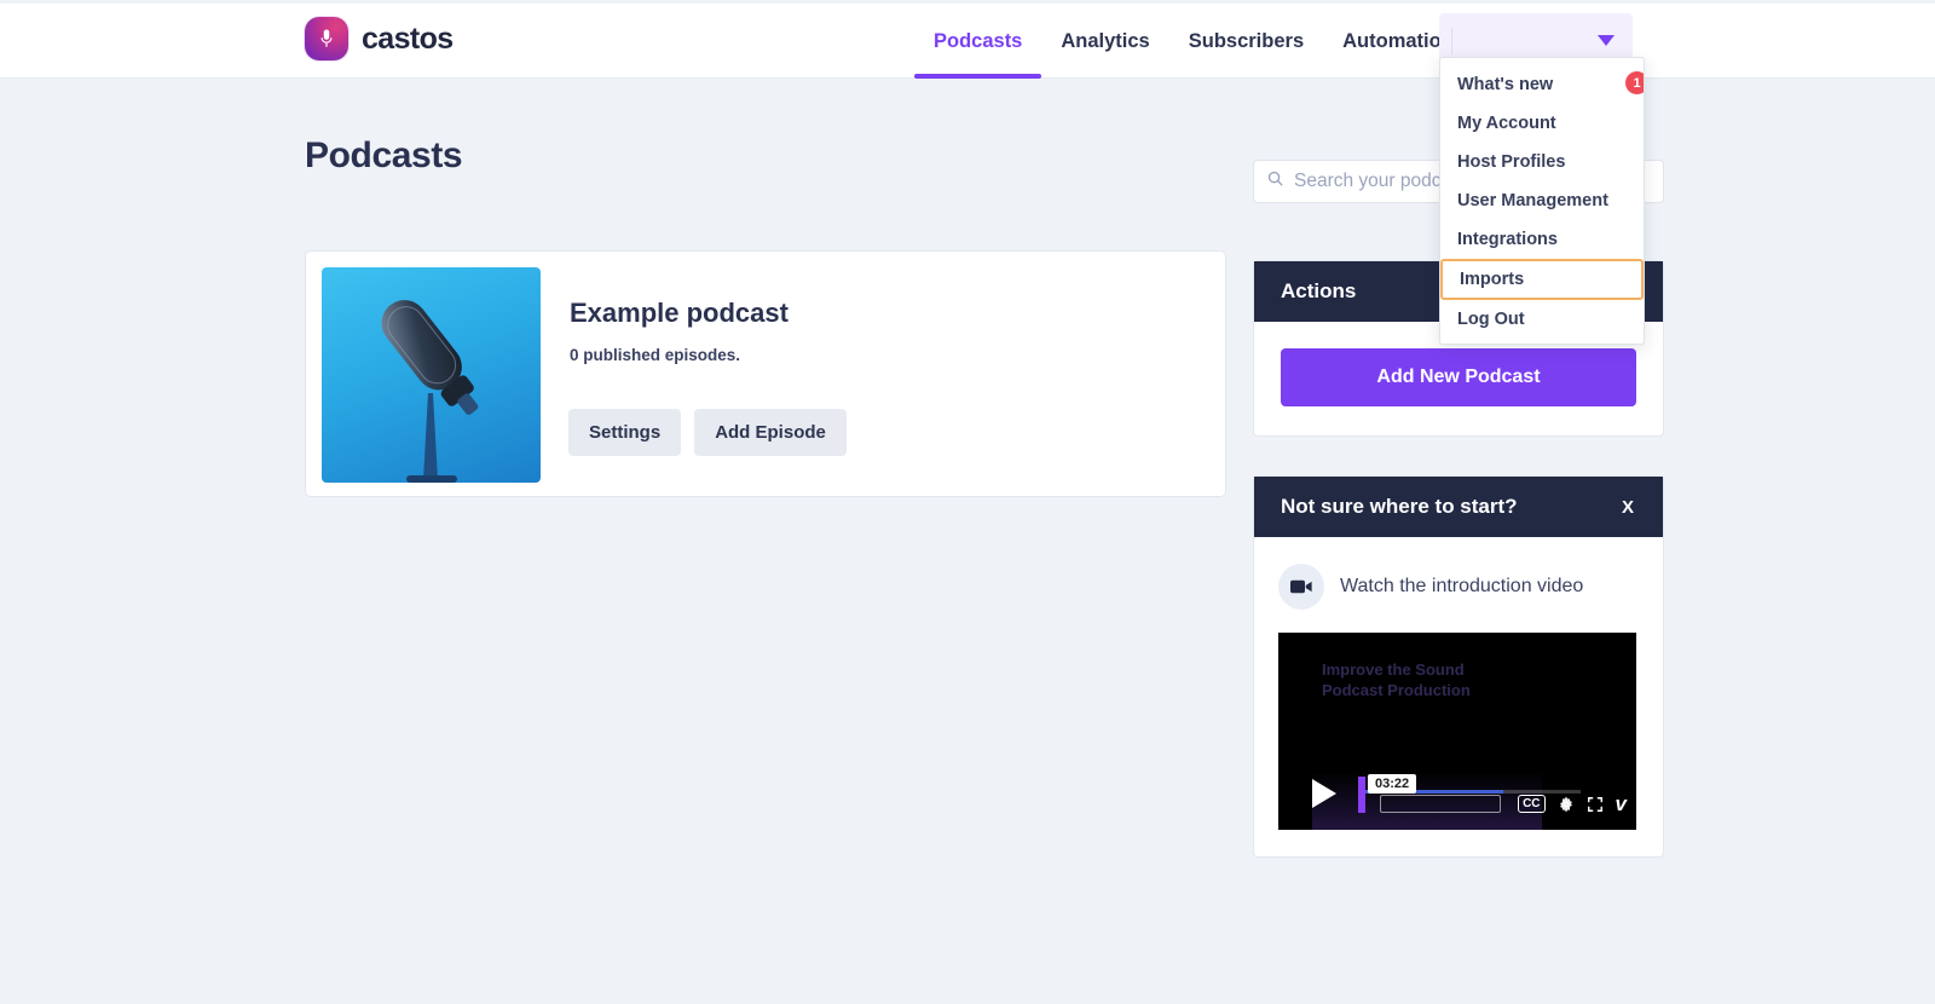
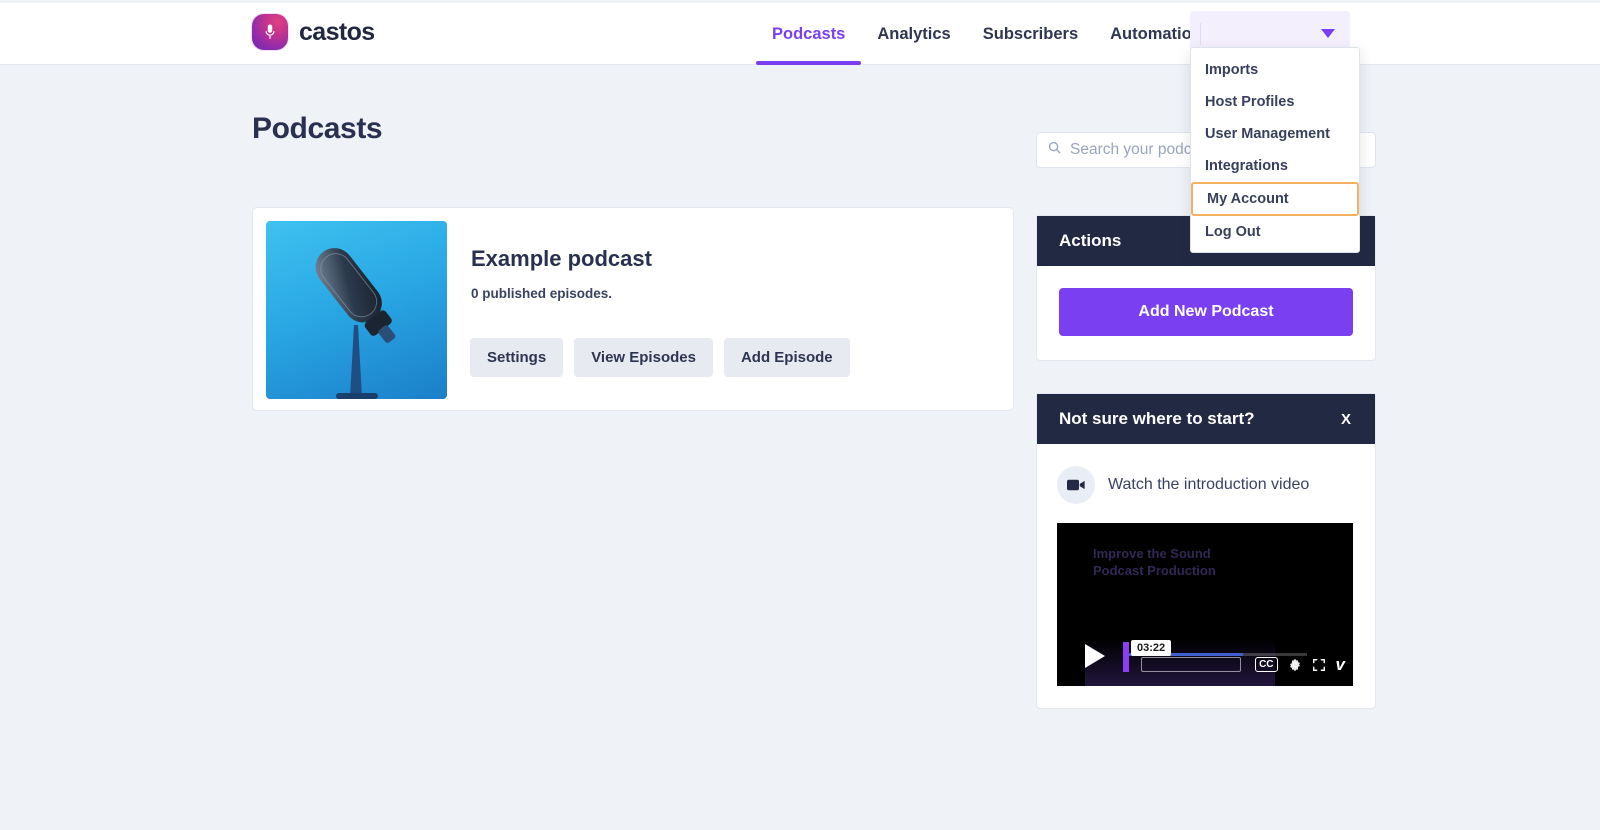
  castos
  Podcasts
  Analytics
  Subscribers
  Automatio
- What's new
- 1
- My Account
+ Imports
  Host Profiles
  User Management
  Integrations
- Imports
+ My Account
  Log Out
  Podcasts
  Search your podc
  Example podcast
  0 published episodes.
  Settings
+ View Episodes
  Add Episode
  Actions
  Add New Podcast
  Not sure where to start?
  X
  Watch the introduction video
  Improve the Sound
  Podcast Production
  03:22
  CC
  v
